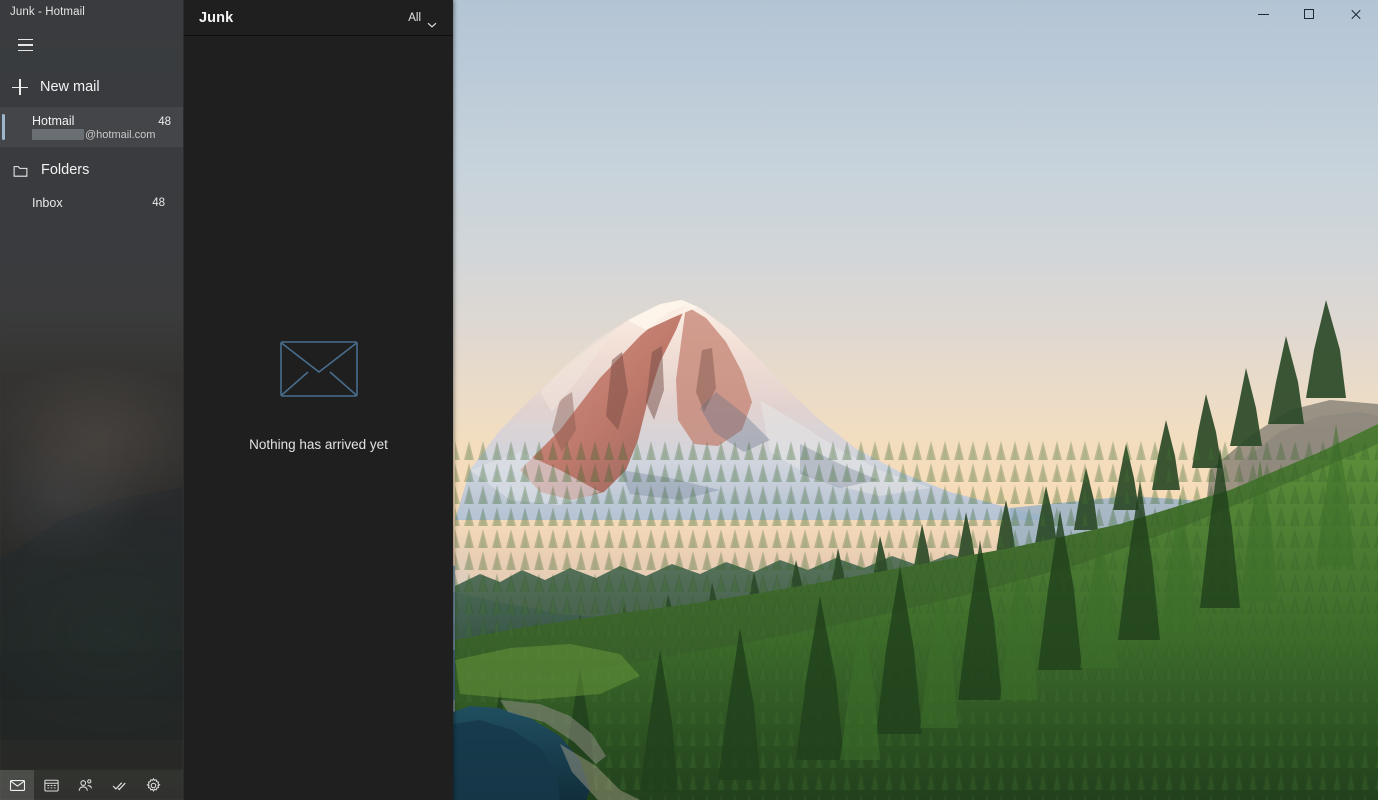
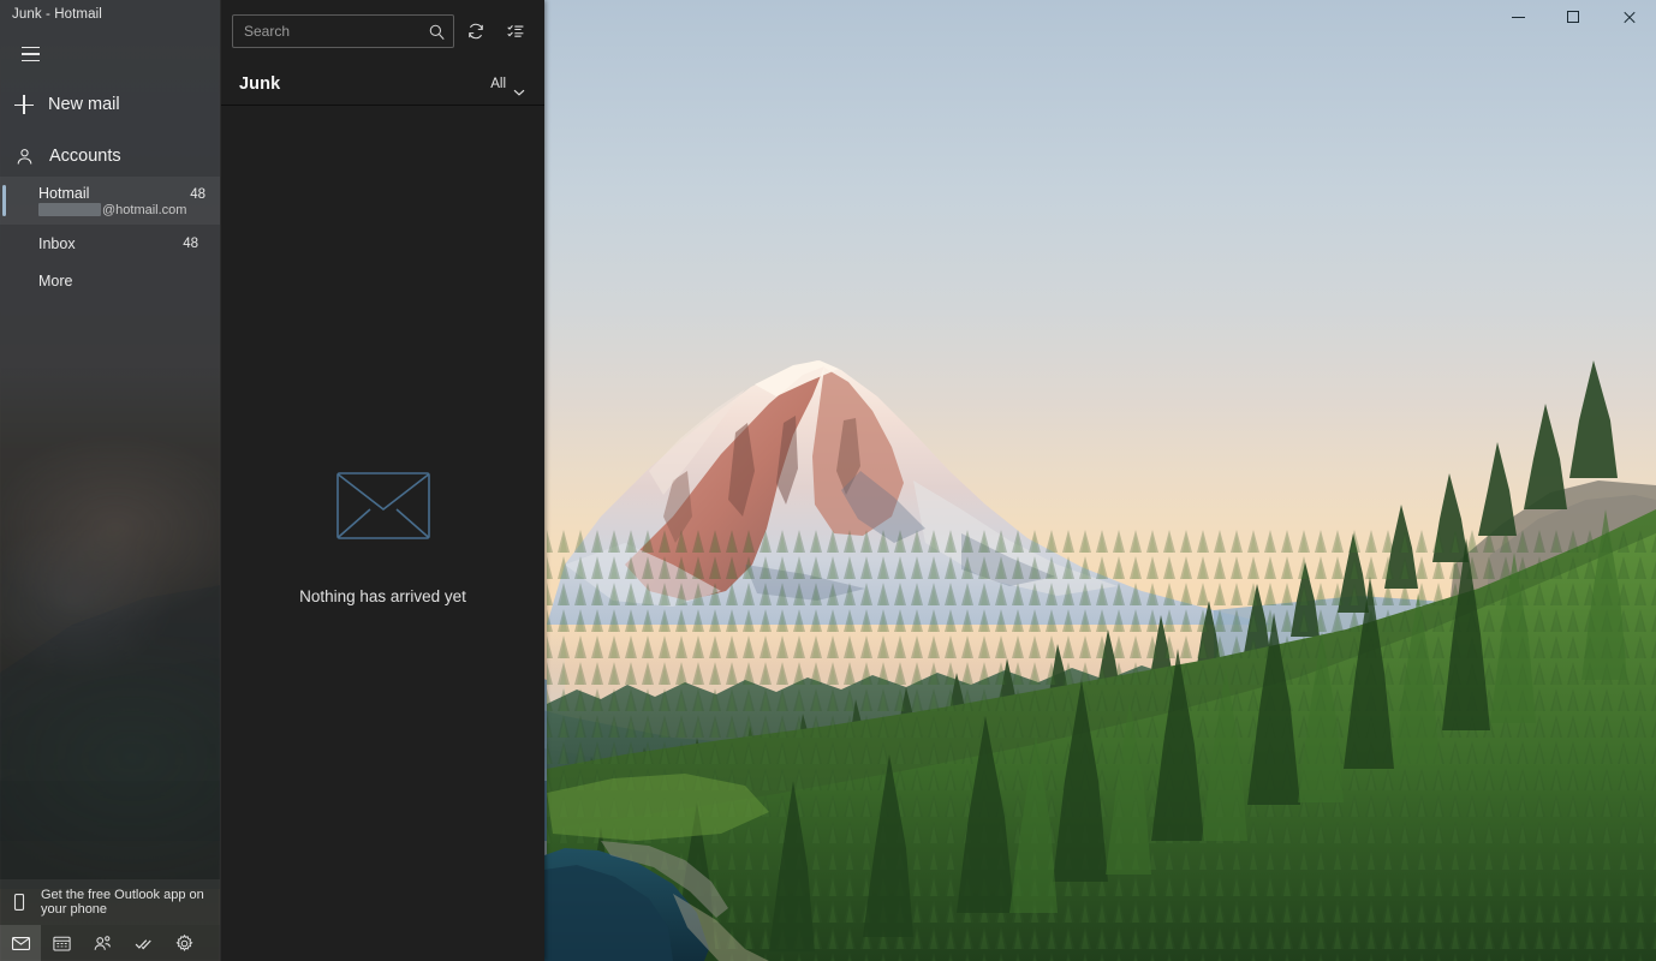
  Junk - Hotmail
  New mail
+ Accounts
  Hotmail
  48
  @hotmail.com
- Folders
  Inbox
  48
+ More
+ Get the free Outlook app on
+ your phone
+ Search
  Junk
  All
  Nothing has arrived yet
